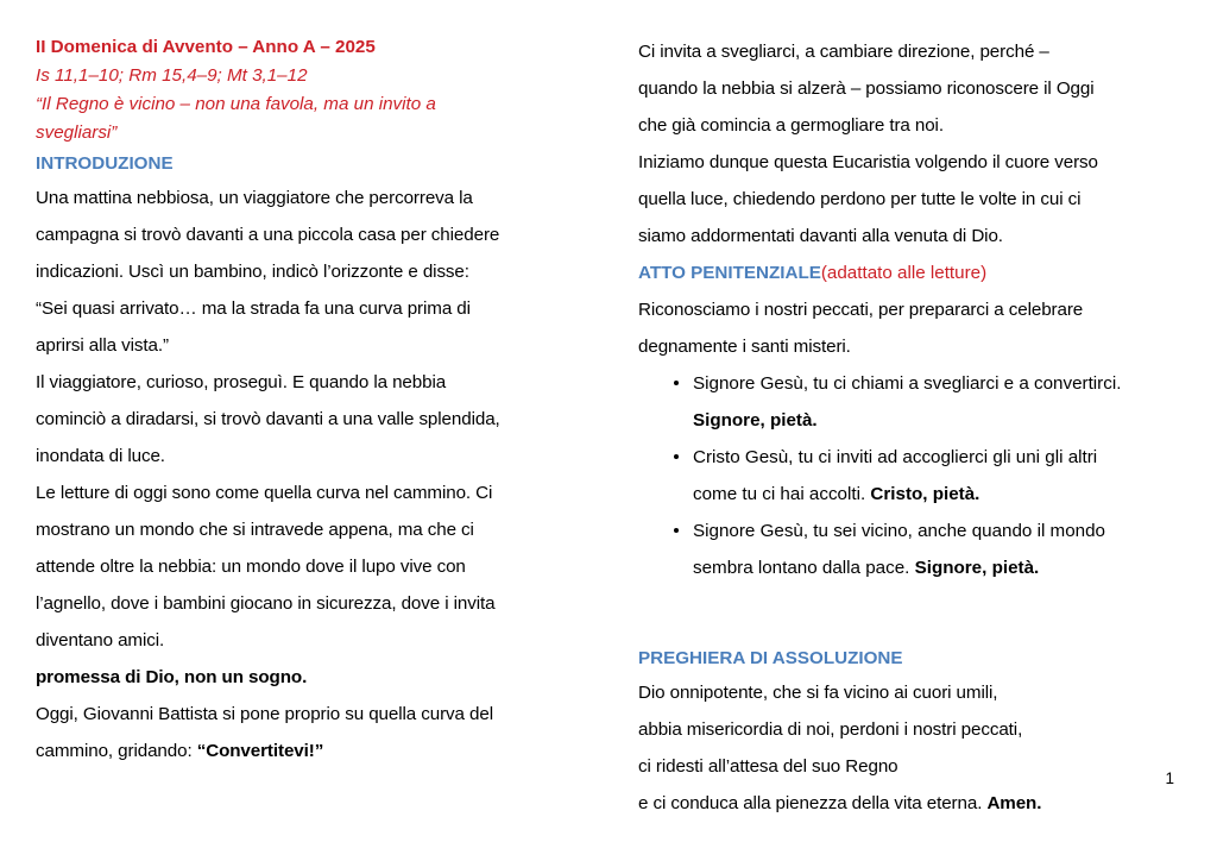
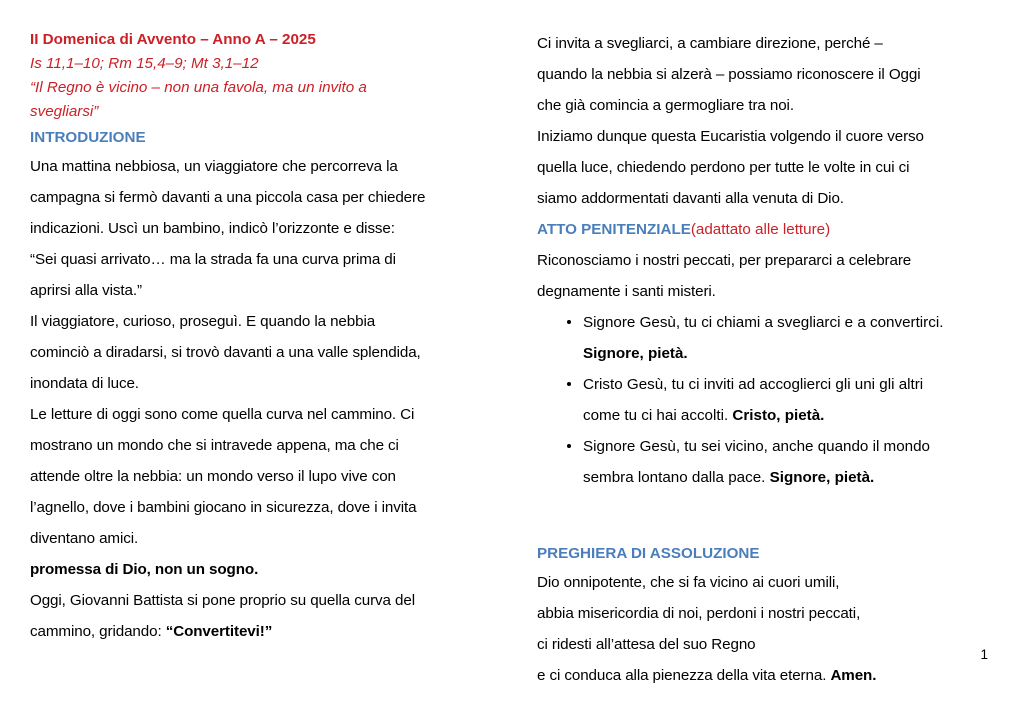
  II Domenica di Avvento – Anno A – 2025
  Is 11,1–10; Rm 15,4–9; Mt 3,1–12
  “Il Regno è vicino – non una favola, ma un invito a
  svegliarsi”
  INTRODUZIONE
  Una mattina nebbiosa, un viaggiatore che percorreva la
- campagna si trovò davanti a una piccola casa per chiedere
+ campagna si fermò davanti a una piccola casa per chiedere
  indicazioni. Uscì un bambino, indicò l’orizzonte e disse:
  “Sei quasi arrivato… ma la strada fa una curva prima di
  aprirsi alla vista.”
  Il viaggiatore, curioso, proseguì. E quando la nebbia
  cominciò a diradarsi, si trovò davanti a una valle splendida,
  inondata di luce.
  Le letture di oggi sono come quella curva nel cammino. Ci
  mostrano un mondo che si intravede appena, ma che ci
- attende oltre la nebbia: un mondo dove il lupo vive con
+ attende oltre la nebbia: un mondo verso il lupo vive con
  l’agnello, dove i bambini giocano in sicurezza, dove i invita
  diventano amici.
  promessa di Dio, non un sogno.
  Oggi, Giovanni Battista si pone proprio su quella curva del
  cammino, gridando: “Convertitevi!”
  Ci invita a svegliarci, a cambiare direzione, perché –
  quando la nebbia si alzerà – possiamo riconoscere il Oggi
  che già comincia a germogliare tra noi.
  Iniziamo dunque questa Eucaristia volgendo il cuore verso
  quella luce, chiedendo perdono per tutte le volte in cui ci
  siamo addormentati davanti alla venuta di Dio.
  ATTO PENITENZIALE(adattato alle letture)
  Riconosciamo i nostri peccati, per prepararci a celebrare
  degnamente i santi misteri.
  Signore Gesù, tu ci chiami a svegliarci e a convertirci.
  Signore, pietà.
  Cristo Gesù, tu ci inviti ad accoglierci gli uni gli altri
  come tu ci hai accolti. Cristo, pietà.
  Signore Gesù, tu sei vicino, anche quando il mondo
  sembra lontano dalla pace. Signore, pietà.
  PREGHIERA DI ASSOLUZIONE
  Dio onnipotente, che si fa vicino ai cuori umili,
  abbia misericordia di noi, perdoni i nostri peccati,
  ci ridesti all’attesa del suo Regno
  e ci conduca alla pienezza della vita eterna. Amen.
  1
